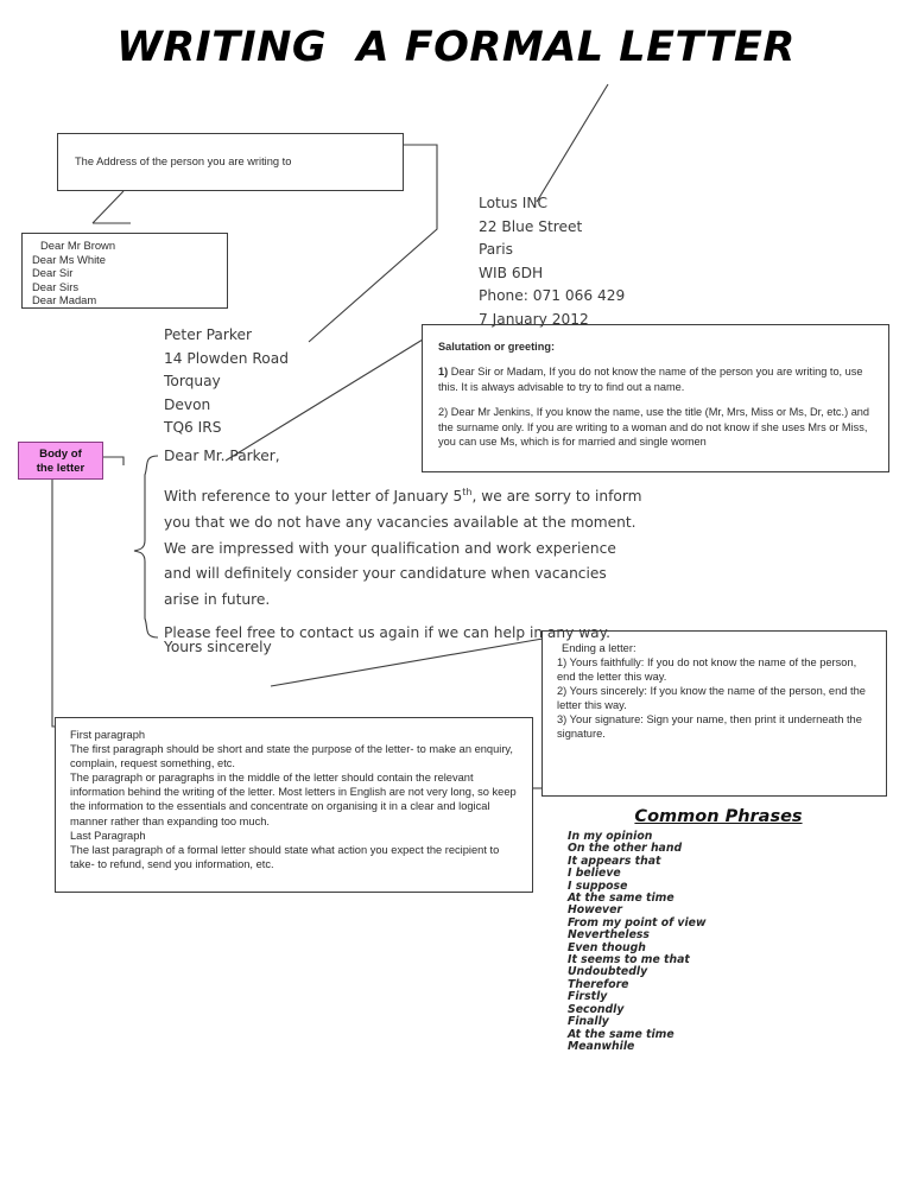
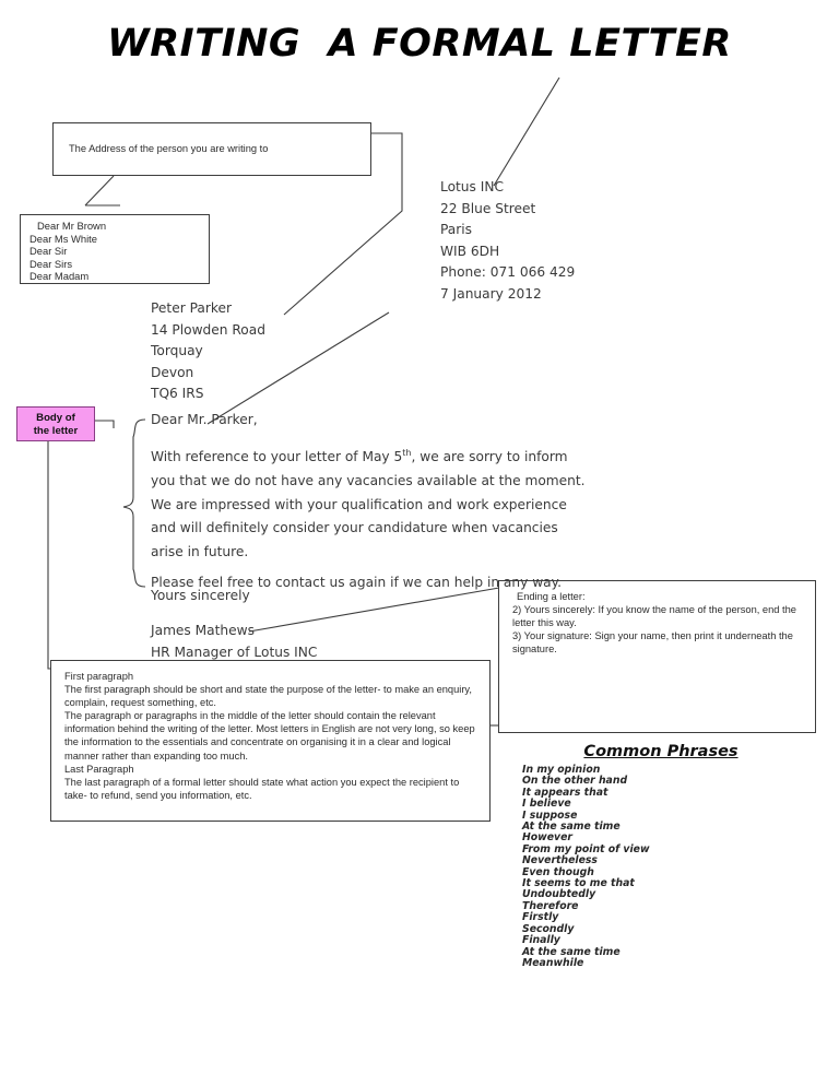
  WRITING A FORMAL LETTER
  The Address of the person you are writing to
  Dear Mr Brown
  Dear Ms White
  Dear Sir
  Dear Sirs
  Dear Madam
- Salutation or greeting:
- 1) Dear Sir or Madam, If you do not know the name of the person you are writing to, use this. It is always advisable to try to find out a name.
- 2) Dear Mr Jenkins, If you know the name, use the title (Mr, Mrs, Miss or Ms, Dr, etc.) and the surname only. If you are writing to a woman and do not know if she uses Mrs or Miss, you can use Ms, which is for married and single women
  Ending a letter:
- 1) Yours faithfully: If you do not know the name of the person, end the letter this way.
  2) Yours sincerely: If you know the name of the person, end the letter this way.
  3) Your signature: Sign your name, then print it underneath the signature.
  First paragraph
  The first paragraph should be short and state the purpose of the letter- to make an enquiry, complain, request something, etc.
  The paragraph or paragraphs in the middle of the letter should contain the relevant information behind the writing of the letter. Most letters in English are not very long, so keep the information to the essentials and concentrate on organising it in a clear and logical manner rather than expanding too much.
  Last Paragraph
  The last paragraph of a formal letter should state what action you expect the recipient to take- to refund, send you information, etc.
  Body of
  the letter
  Lotus INC
  22 Blue Street
  Paris
  WIB 6DH
  Phone: 071 066 429
  7 January 2012
  Peter Parker
  14 Plowden Road
  Torquay
  Devon
  TQ6 IRS
  Dear Mr. Parker,
- With reference to your letter of January 5th, we are sorry to inform
+ With reference to your letter of May 5th, we are sorry to inform
  you that we do not have any vacancies available at the moment.
  We are impressed with your qualification and work experience
  and will definitely consider your candidature when vacancies
  arise in future.
  Please feel free to contact us again if we can help in any way.
  Yours sincerely
+ James Mathews
+ HR Manager of Lotus INC
  Common Phrases
  In my opinion
  On the other hand
  It appears that
  I believe
  I suppose
  At the same time
  However
  From my point of view
  Nevertheless
  Even though
  It seems to me that
  Undoubtedly
  Therefore
  Firstly
  Secondly
  Finally
  At the same time
  Meanwhile
